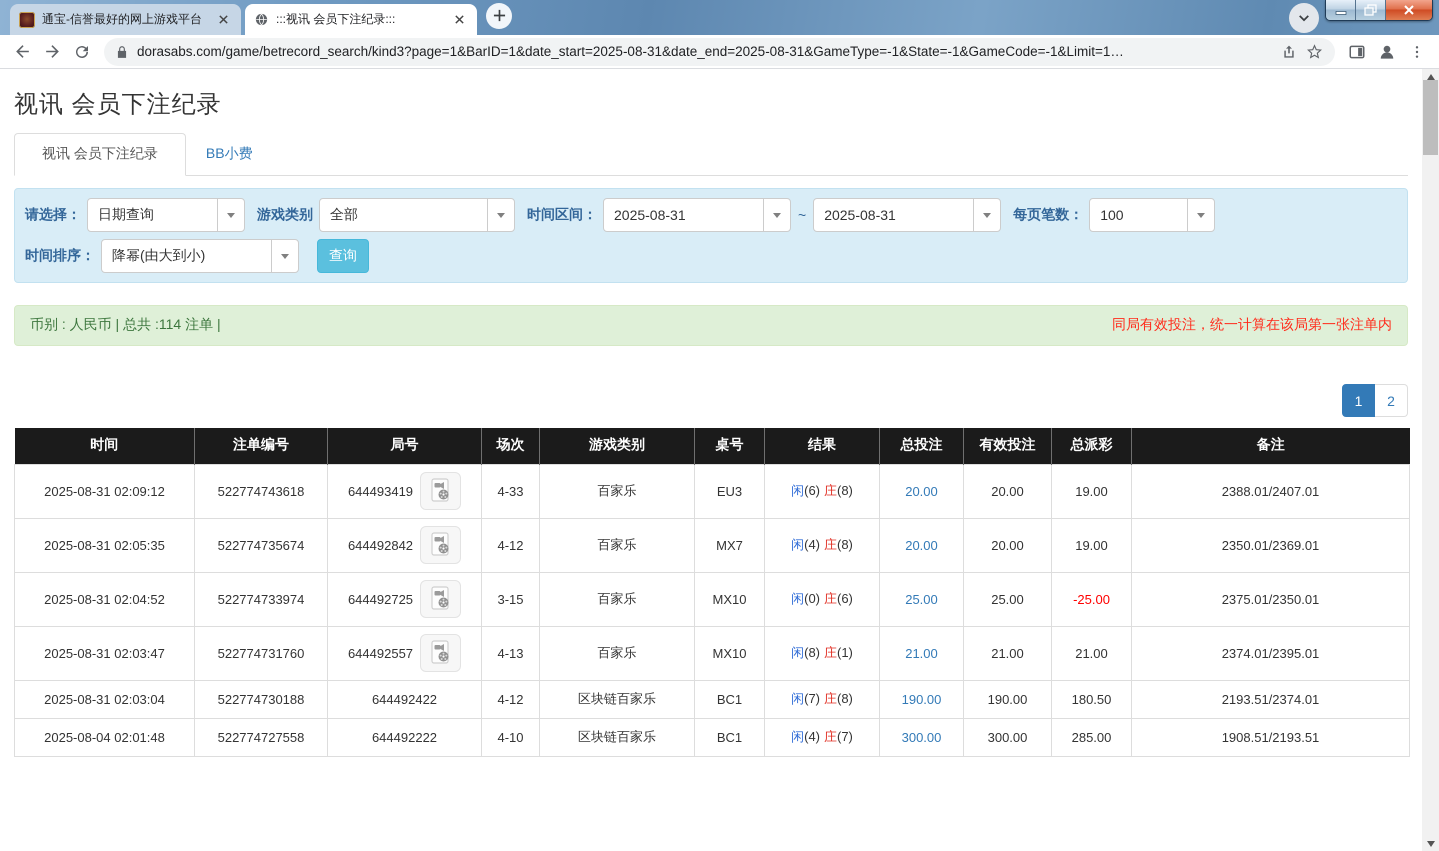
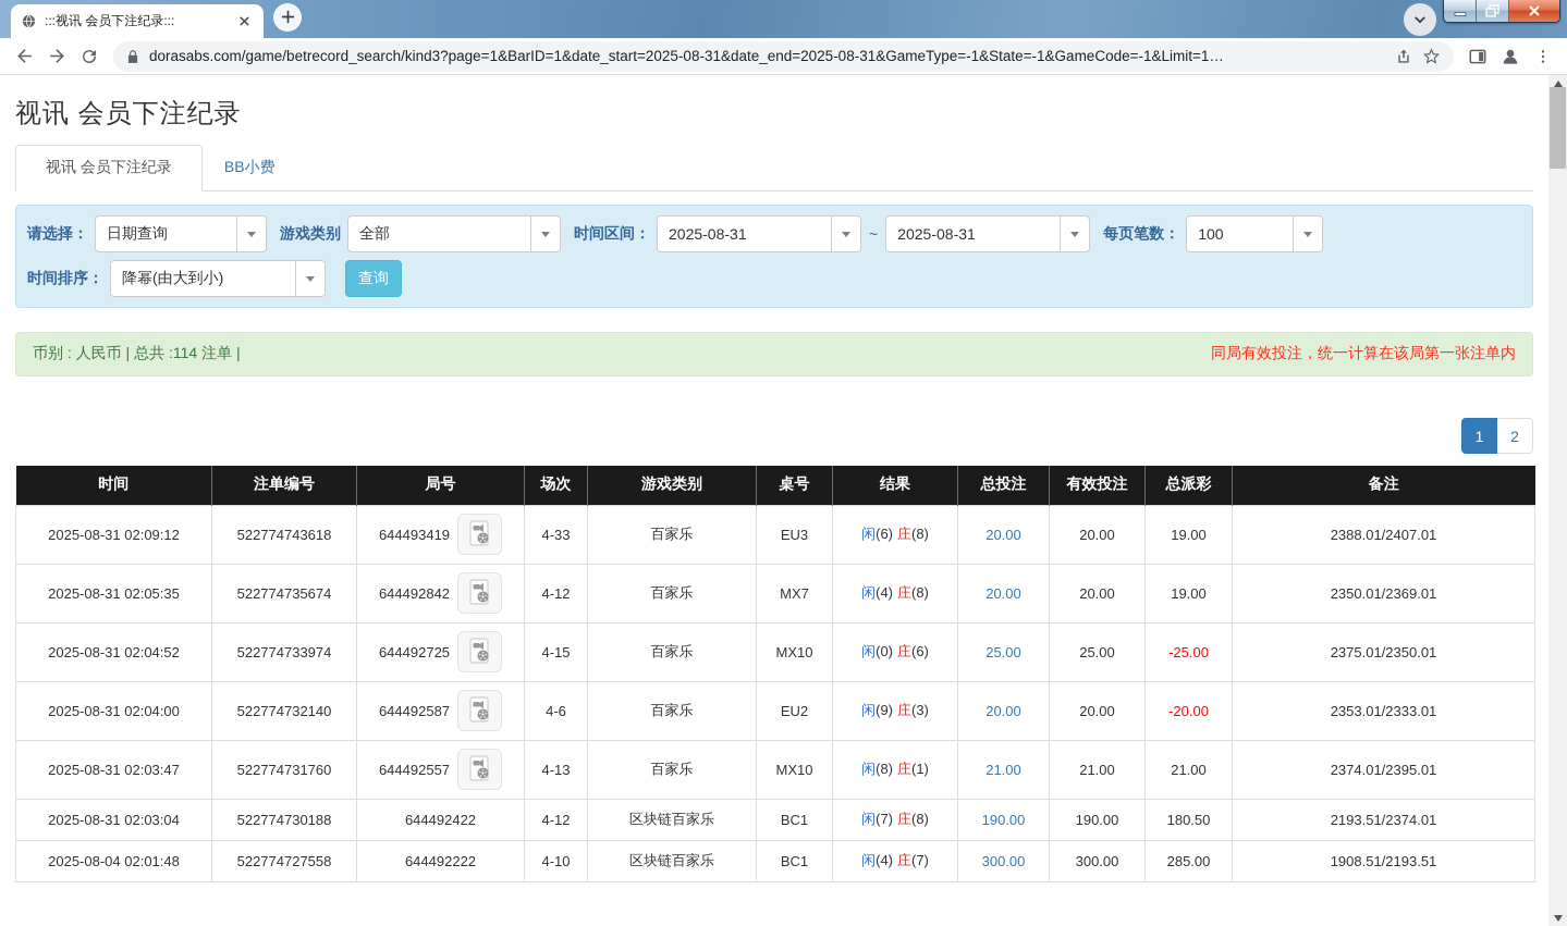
- 通宝-信誉最好的网上游戏平台
  :::视讯 会员下注纪录:::
  dorasabs.com/game/betrecord_search/kind3?page=1&BarID=1&date_start=2025-08-31&date_end=2025-08-31&GameType=-1&State=-1&GameCode=-1&Limit=1…
  视讯 会员下注纪录
  视讯 会员下注纪录
  BB小费
  请选择：
  日期查询
  游戏类别
  全部
  时间区间：
  2025-08-31
  ~
  2025-08-31
  每页笔数：
  100
  时间排序：
  降幂(由大到小)
  查询
  币别 : 人民币 | 总共 :114 注单 |
  同局有效投注，统一计算在该局第一张注单内
  1
  2
  时间	注单编号	局号	场次	游戏类别	桌号	结果	总投注	有效投注	总派彩	备注
  2025-08-31 02:09:12	522774743618	644493419	4-33	百家乐	EU3	闲(6) 庄(8)	20.00	20.00	19.00	2388.01/2407.01
  2025-08-31 02:05:35	522774735674	644492842	4-12	百家乐	MX7	闲(4) 庄(8)	20.00	20.00	19.00	2350.01/2369.01
- 2025-08-31 02:04:52	522774733974	644492725	3-15	百家乐	MX10	闲(0) 庄(6)	25.00	25.00	-25.00	2375.01/2350.01
+ 2025-08-31 02:04:52	522774733974	644492725	4-15	百家乐	MX10	闲(0) 庄(6)	25.00	25.00	-25.00	2375.01/2350.01
+ 2025-08-31 02:04:00	522774732140	644492587	4-6	百家乐	EU2	闲(9) 庄(3)	20.00	20.00	-20.00	2353.01/2333.01
  2025-08-31 02:03:47	522774731760	644492557	4-13	百家乐	MX10	闲(8) 庄(1)	21.00	21.00	21.00	2374.01/2395.01
  2025-08-31 02:03:04	522774730188	644492422	4-12	区块链百家乐	BC1	闲(7) 庄(8)	190.00	190.00	180.50	2193.51/2374.01
  2025-08-04 02:01:48	522774727558	644492222	4-10	区块链百家乐	BC1	闲(4) 庄(7)	300.00	300.00	285.00	1908.51/2193.51
